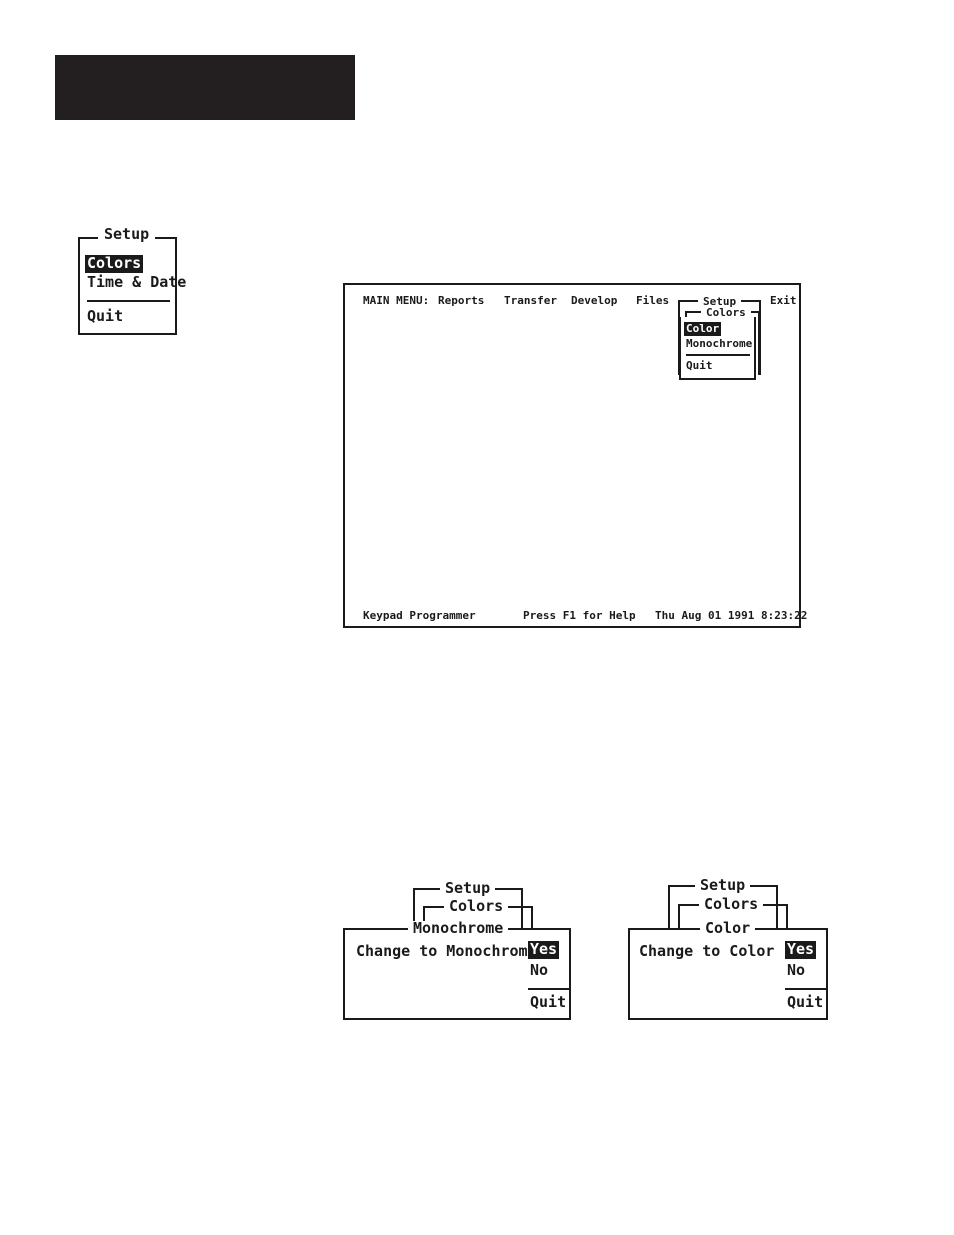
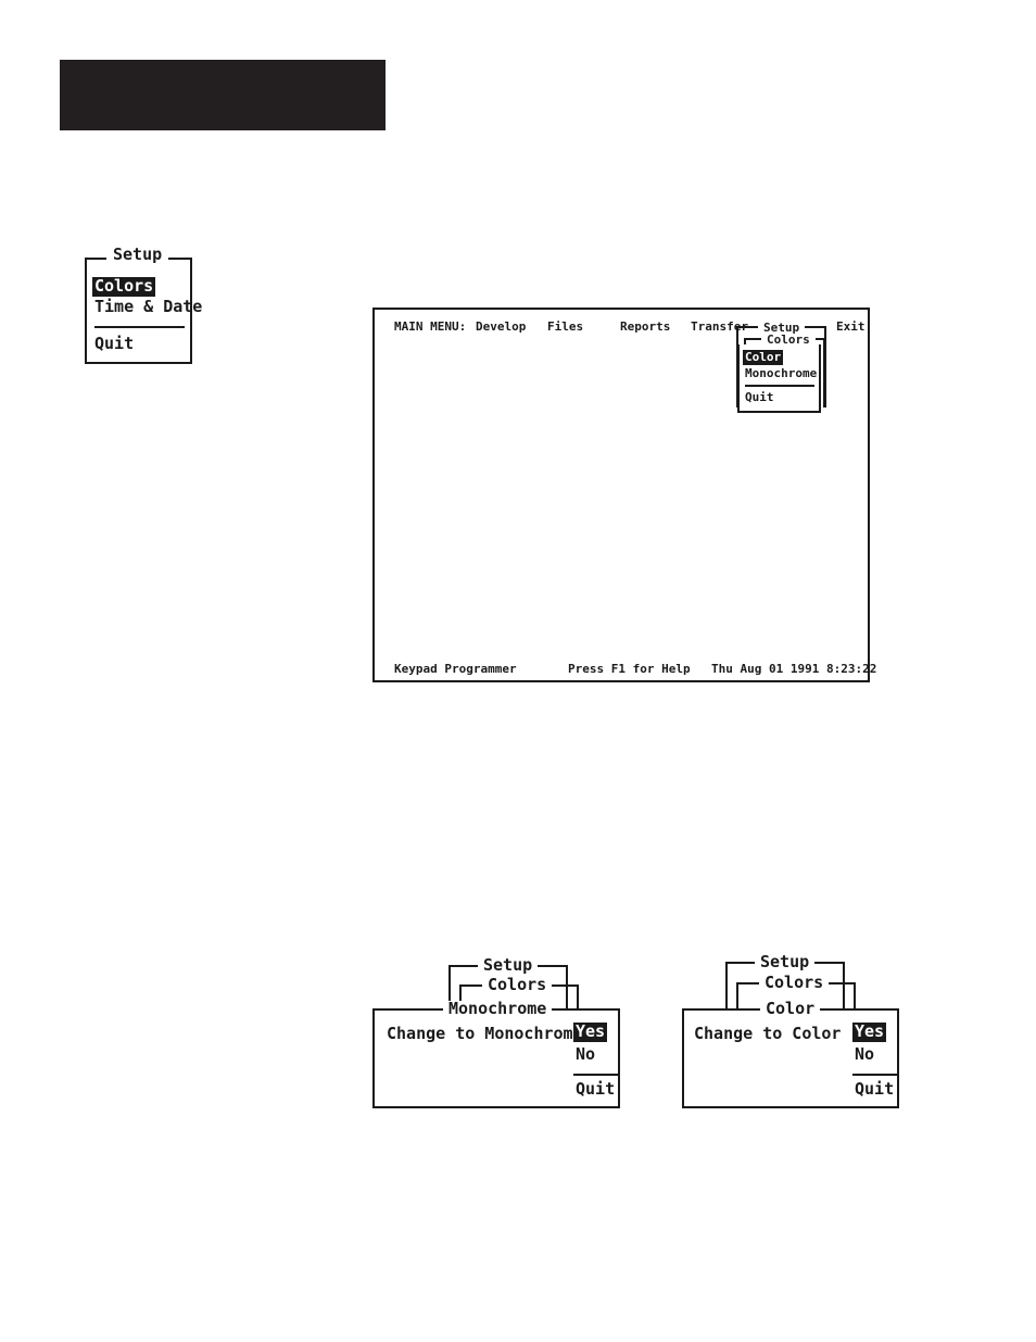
  Setup
  Colors
  Time & Date
  Quit
  MAIN MENU:
- Reports
+ Develop
- Transfer
+ Files
- Develop
+ Reports
- Files
+ Transfer
  Exit
  Setup
  Colors
  Color
  Monochrome
  Quit
  Keypad Programmer
  Press F1 for Help
  Thu Aug 01 1991 8:23:22
  Setup
  Colors
  Monochrome
  Change to Monochrom
  Yes
  No
  Quit
  Setup
  Colors
  Color
  Change to Color
  Yes
  No
  Quit
